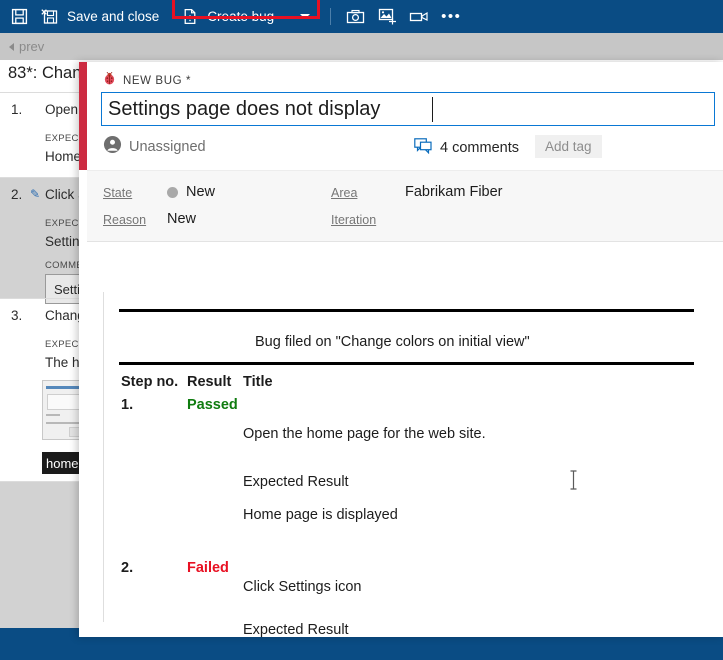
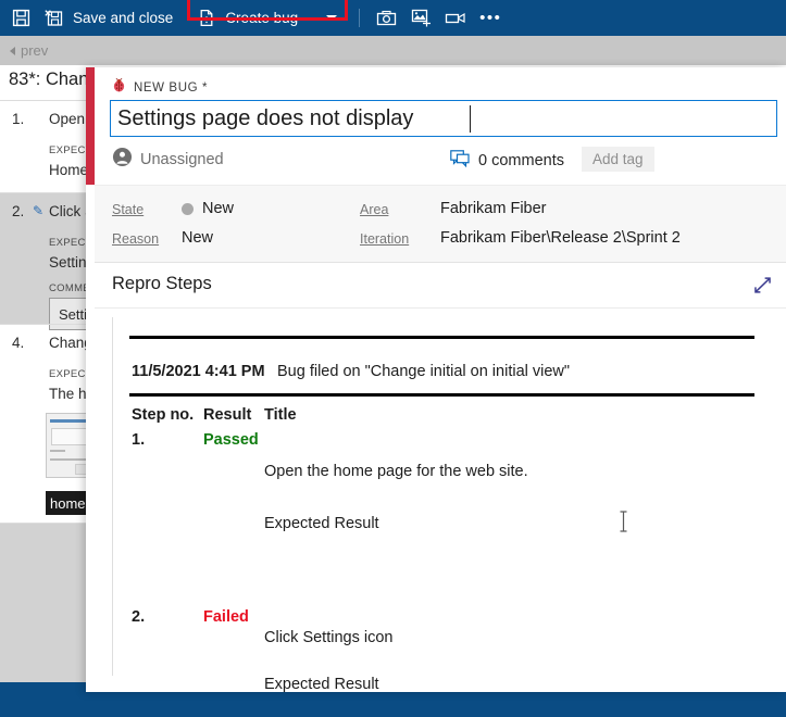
  prev
  83*: Chan
  1.
  Open
  EXPEC
  Home
  2.
  ✎
  Click
  EXPEC
  Settin
  COMM
  Sett
- 3.
+ 4.
  Chan
  EXPEC
  The h
  home
  Save and close
  Create bug
  •••
  NEW BUG *
  Settings page does not display
  Unassigned
- 4 comments
+ 0 comments
  Add tag
  State
  New
  Reason
  New
  Area
  Fabrikam Fiber
  Iteration
+ Fabrikam Fiber\Release 2\Sprint 2
+ Repro Steps
+ 11/5/2021 4:41 PM
- Bug filed on "Change colors on initial view"
+ Bug filed on "Change initial on initial view"
  Step no.
  Result
  Title
  1.
  Passed
  Open the home page for the web site.
  Expected Result
- Home page is displayed
  2.
  Failed
  Click Settings icon
  Expected Result
